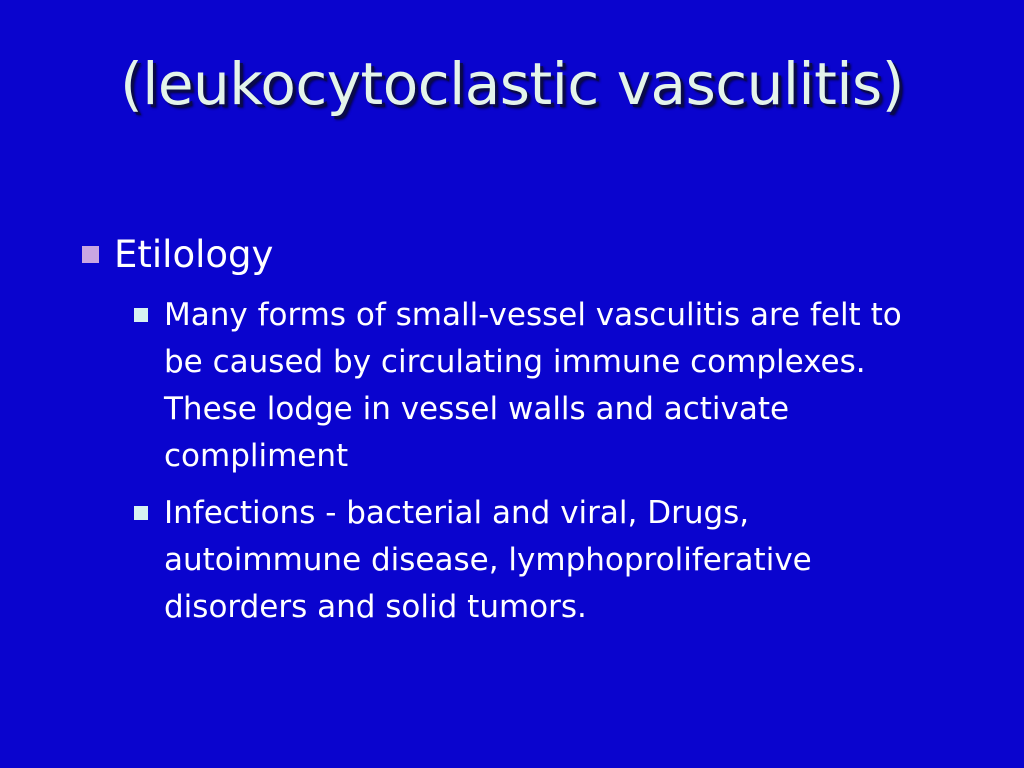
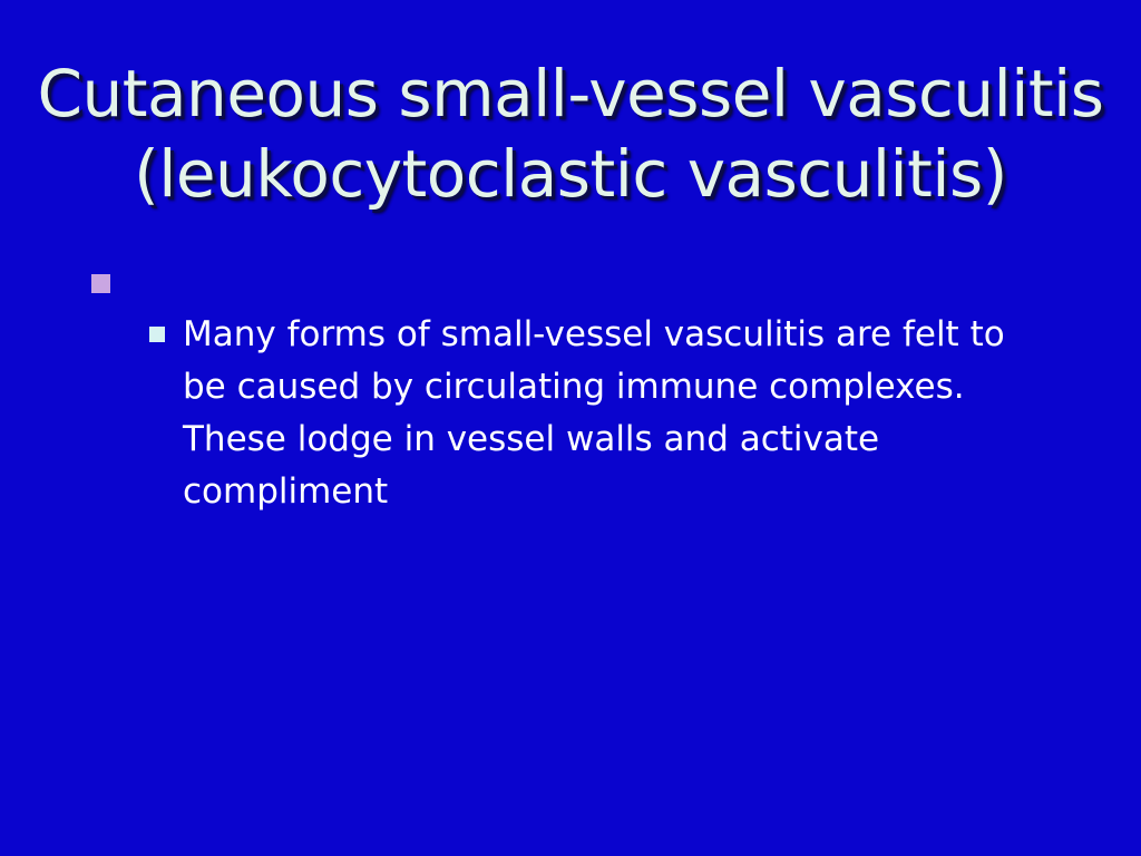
+ Cutaneous small-vessel vasculitis
  (leukocytoclastic vasculitis)
- Etilology
  Many forms of small-vessel vasculitis are felt to be caused by circulating immune complexes. These lodge in vessel walls and activate compliment
- Infections - bacterial and viral, Drugs, autoimmune disease, lymphoproliferative disorders and solid tumors.
